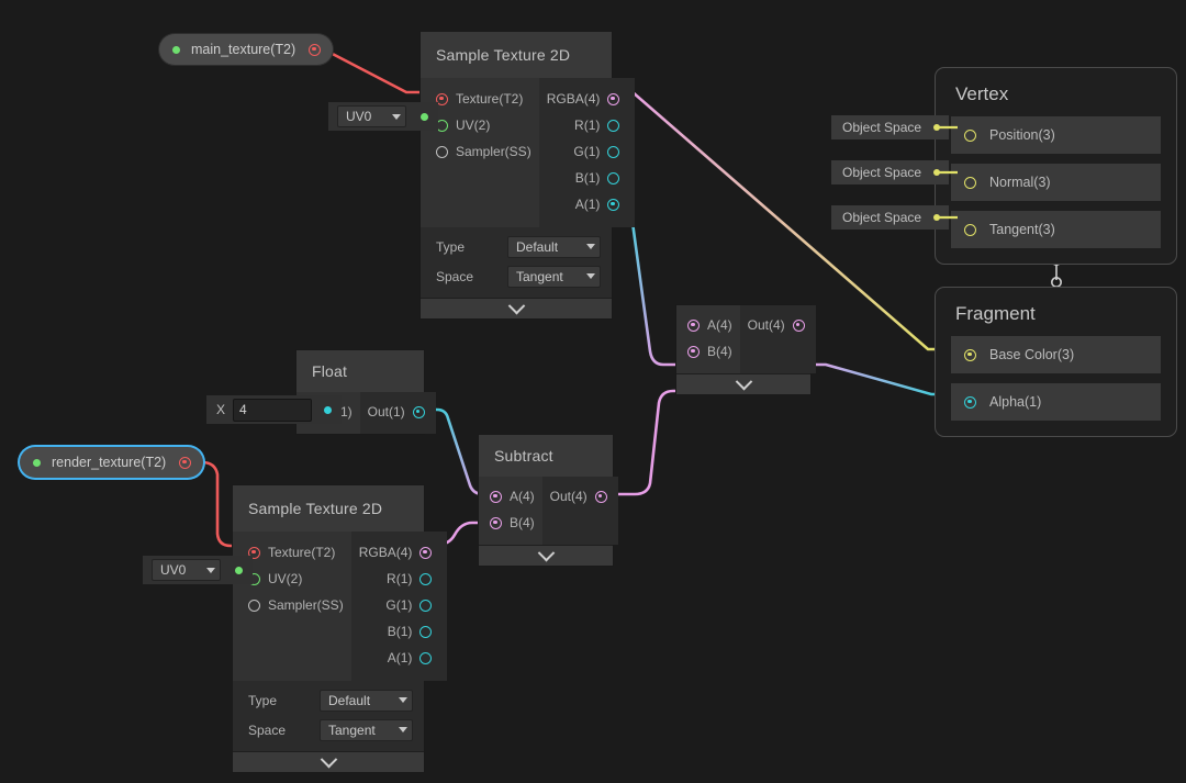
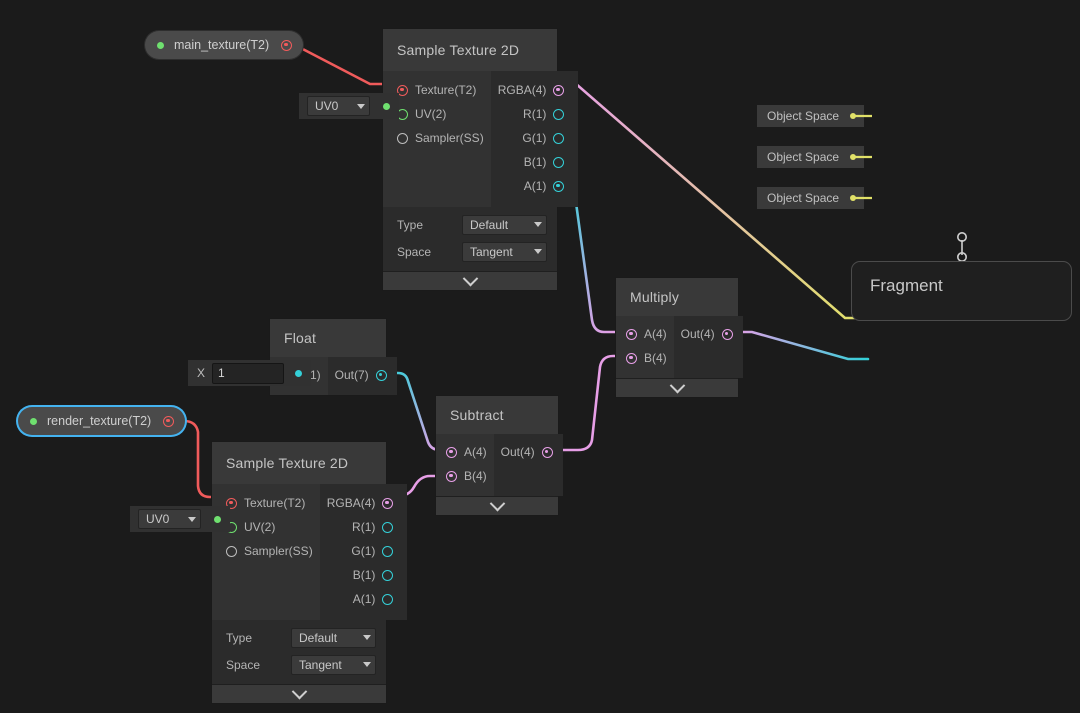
  main_texture(T2)
  render_texture(T2)
  UV0
  UV0
  Sample Texture 2D
  Texture(T2)
  UV(2)
  Sampler(SS)
  RGBA(4)
  R(1)
  G(1)
  B(1)
  A(1)
  Type
  Default
  Space
  Tangent
  Sample Texture 2D
  Texture(T2)
  UV(2)
  Sampler(SS)
  RGBA(4)
  R(1)
  G(1)
  B(1)
  A(1)
  Type
  Default
  Space
  Tangent
  X
- 4
+ 1
  Float
- Out(1)
+ Out(7)
  Subtract
  A(4)
  B(4)
  Out(4)
+ Multiply
  A(4)
  B(4)
  Out(4)
  Object Space
  Object Space
  Object Space
- Vertex
- Position(3)
- Normal(3)
- Tangent(3)
  Fragment
- Base Color(3)
- Alpha(1)
